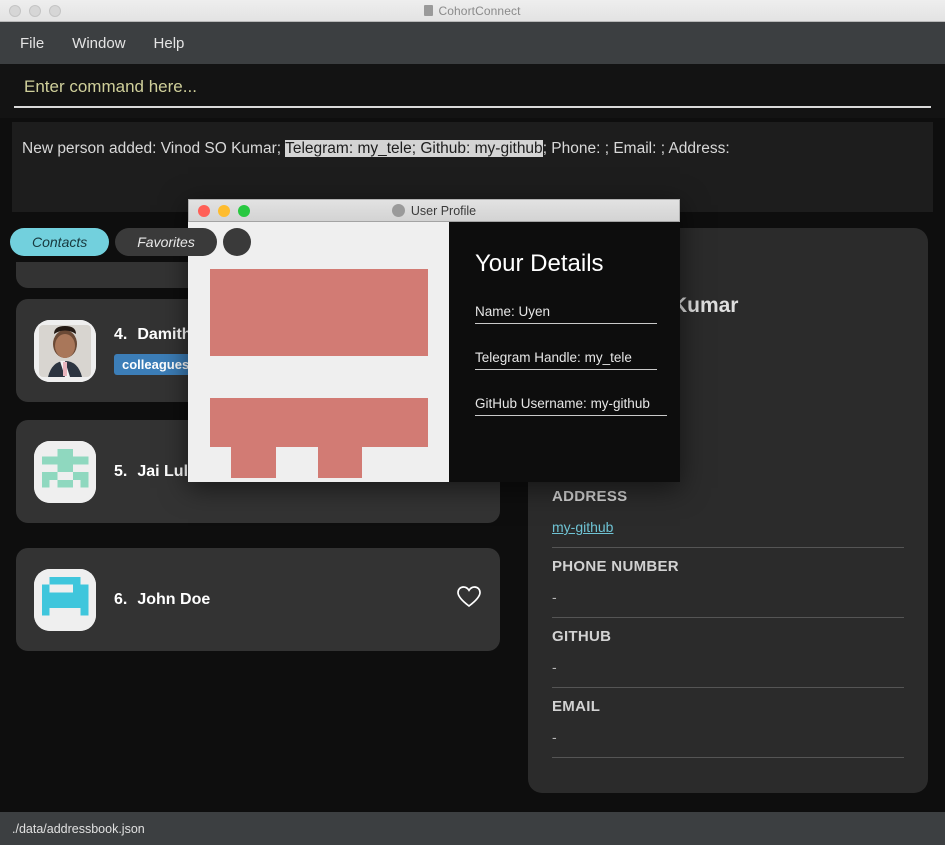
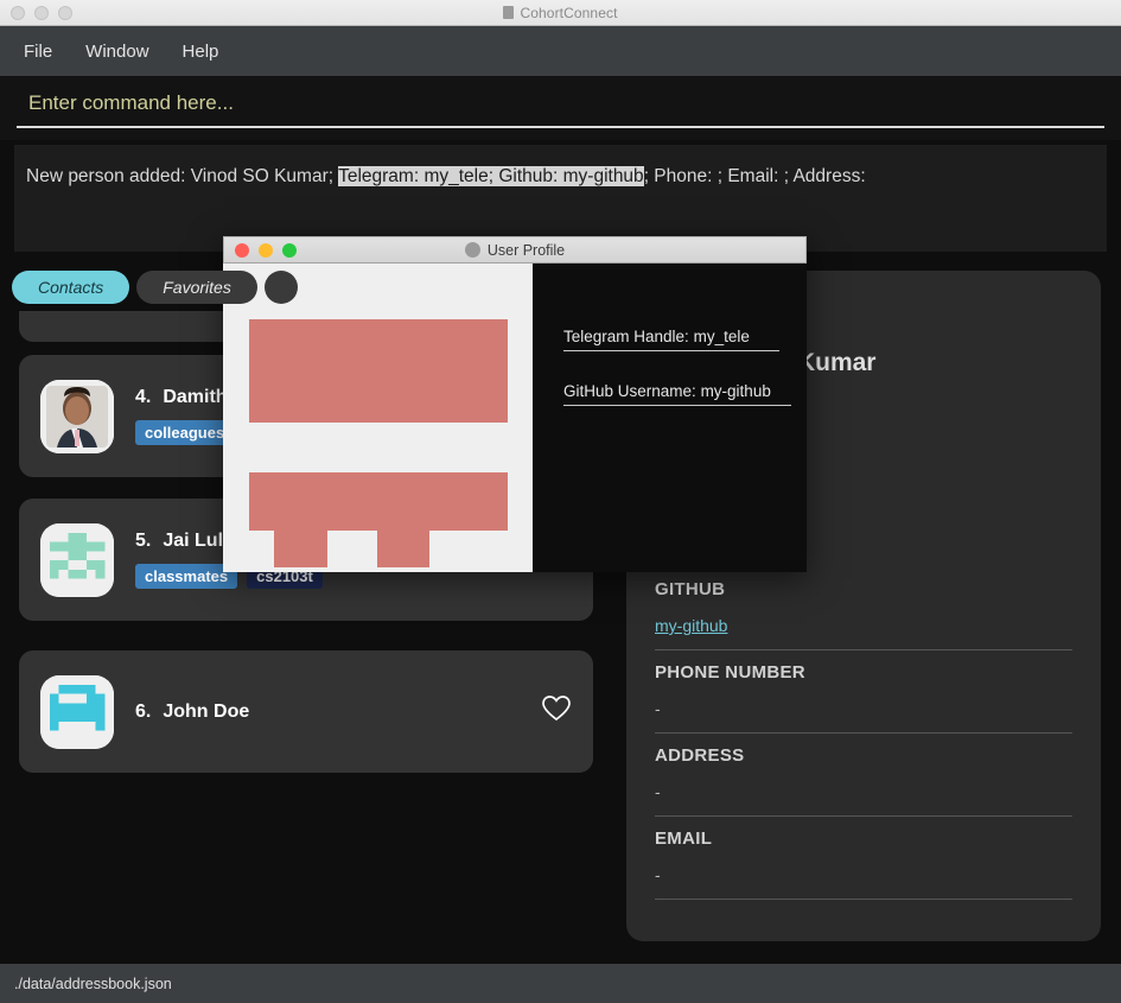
  CohortConnect
  File
  Window
  Help
  Enter command here...
  New person added: Vinod SO Kumar; Telegram: my_tele; Github: my-github; Phone: ; Email: ; Address:
  Contacts
  Favorites
  4. Damith
  colleagues
  5. Jai Lul
+ classmates
+ cs2103t
  6. John Doe
- ADDRESS
+ GITHUB
  my-github
  PHONE NUMBER
  -
- GITHUB
+ ADDRESS
  -
  EMAIL
  -
  ./data/addressbook.json
  User Profile
- Your Details
- Name: Uyen
  Telegram Handle: my_tele
  GitHub Username: my-github
